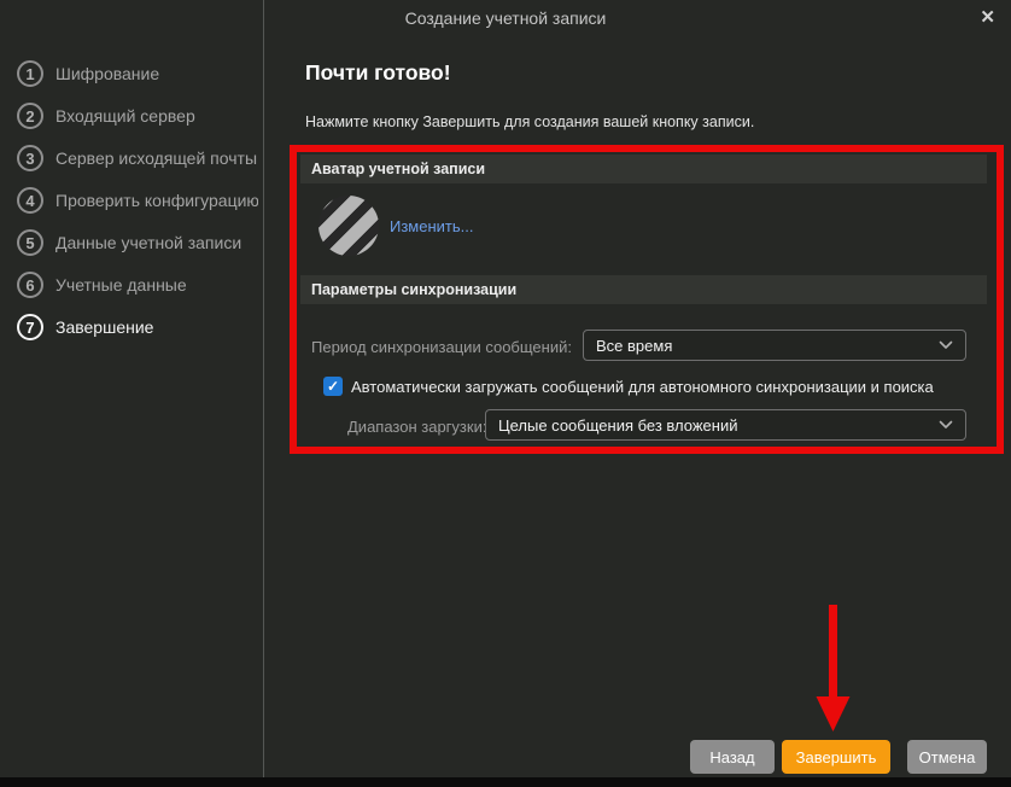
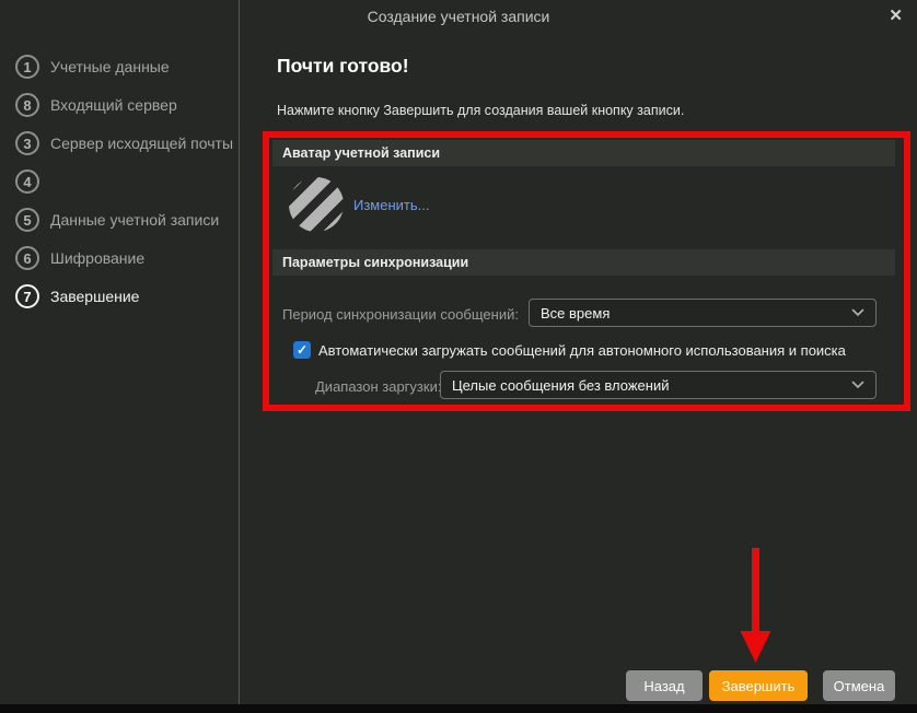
  Создание учетной записи
  ✕
  1
- Шифрование
+ Учетные данные
- 2
+ 8
  Входящий сервер
  3
  Сервер исходящей почты
  4
- Проверить конфигурацию
  5
  Данные учетной записи
  6
- Учетные данные
+ Шифрование
  7
  Завершение
  Почти готово!
  Нажмите кнопку Завершить для создания вашей кнопку записи.
  Аватар учетной записи
  Изменить...
  Параметры синхронизации
  Период синхронизации сообщений:
  Все время
  ✓
- Автоматически загружать сообщений для автономного синхронизации и поиска
+ Автоматически загружать сообщений для автономного использования и поиска
  Диапазон заргузки
  Целые сообщения без вложений
  Назад
  Завершить
  Отмена
